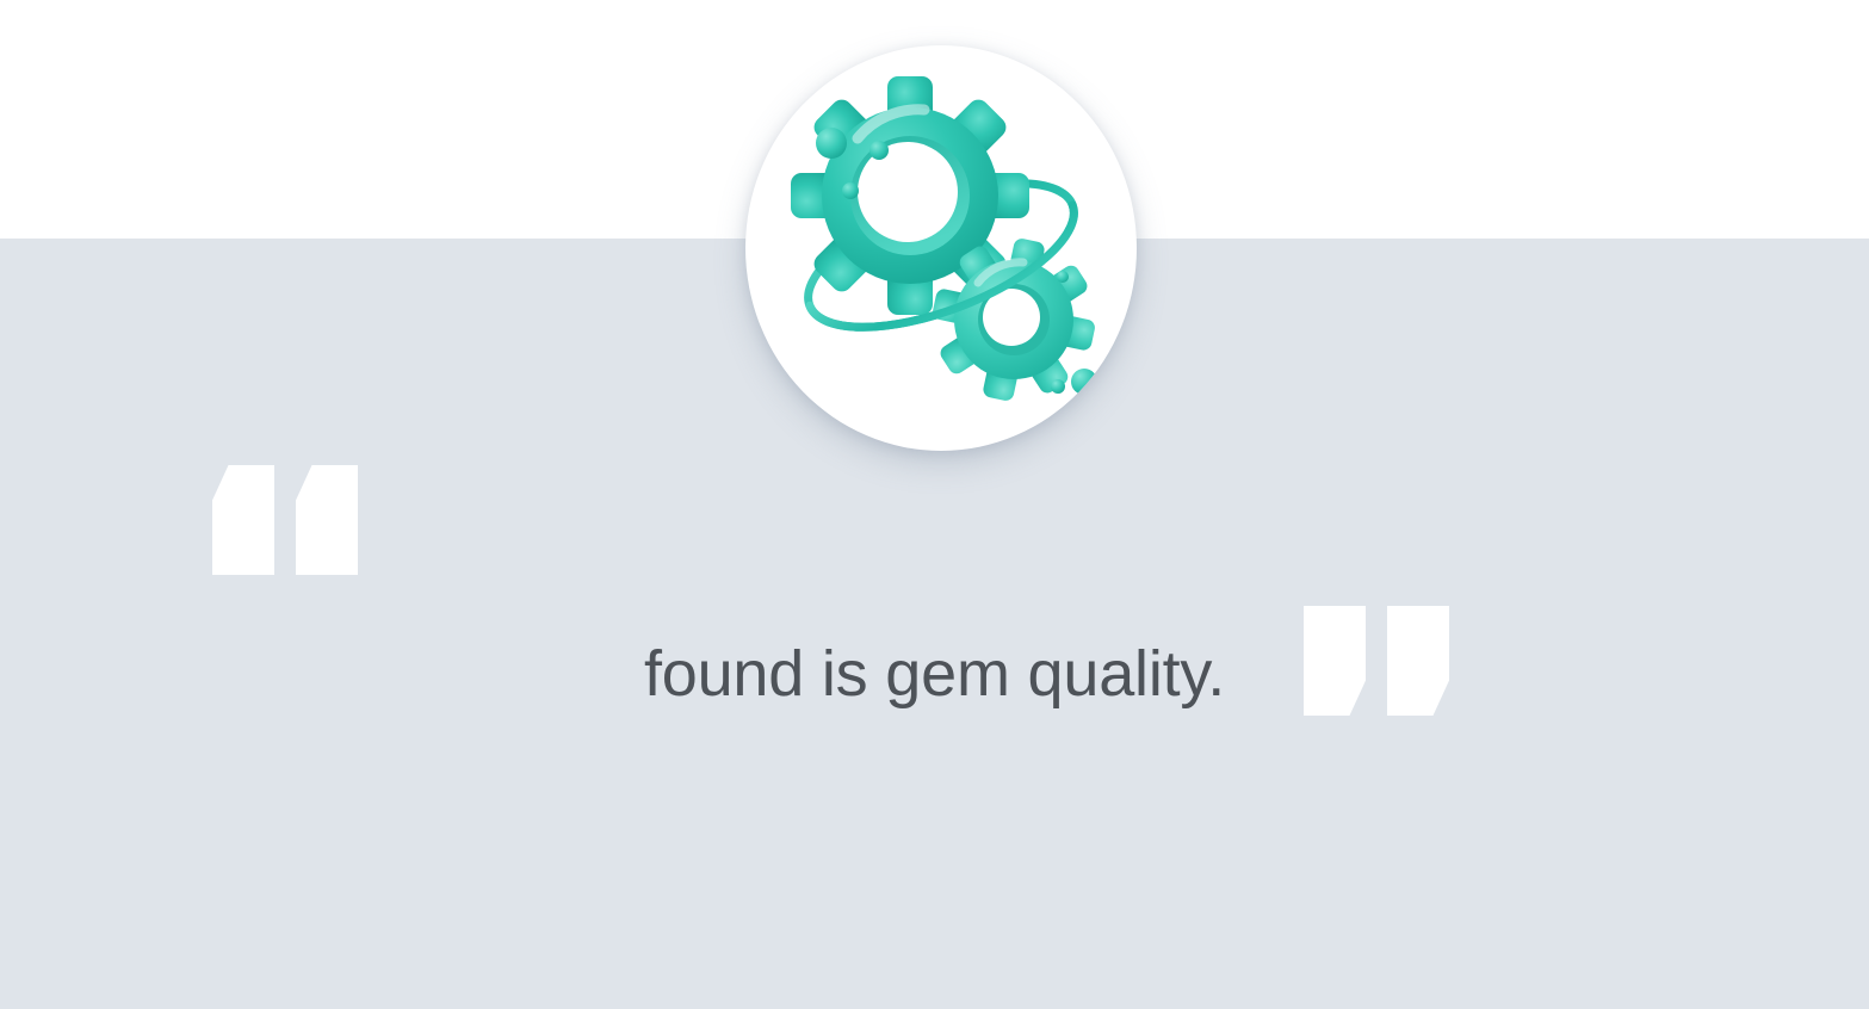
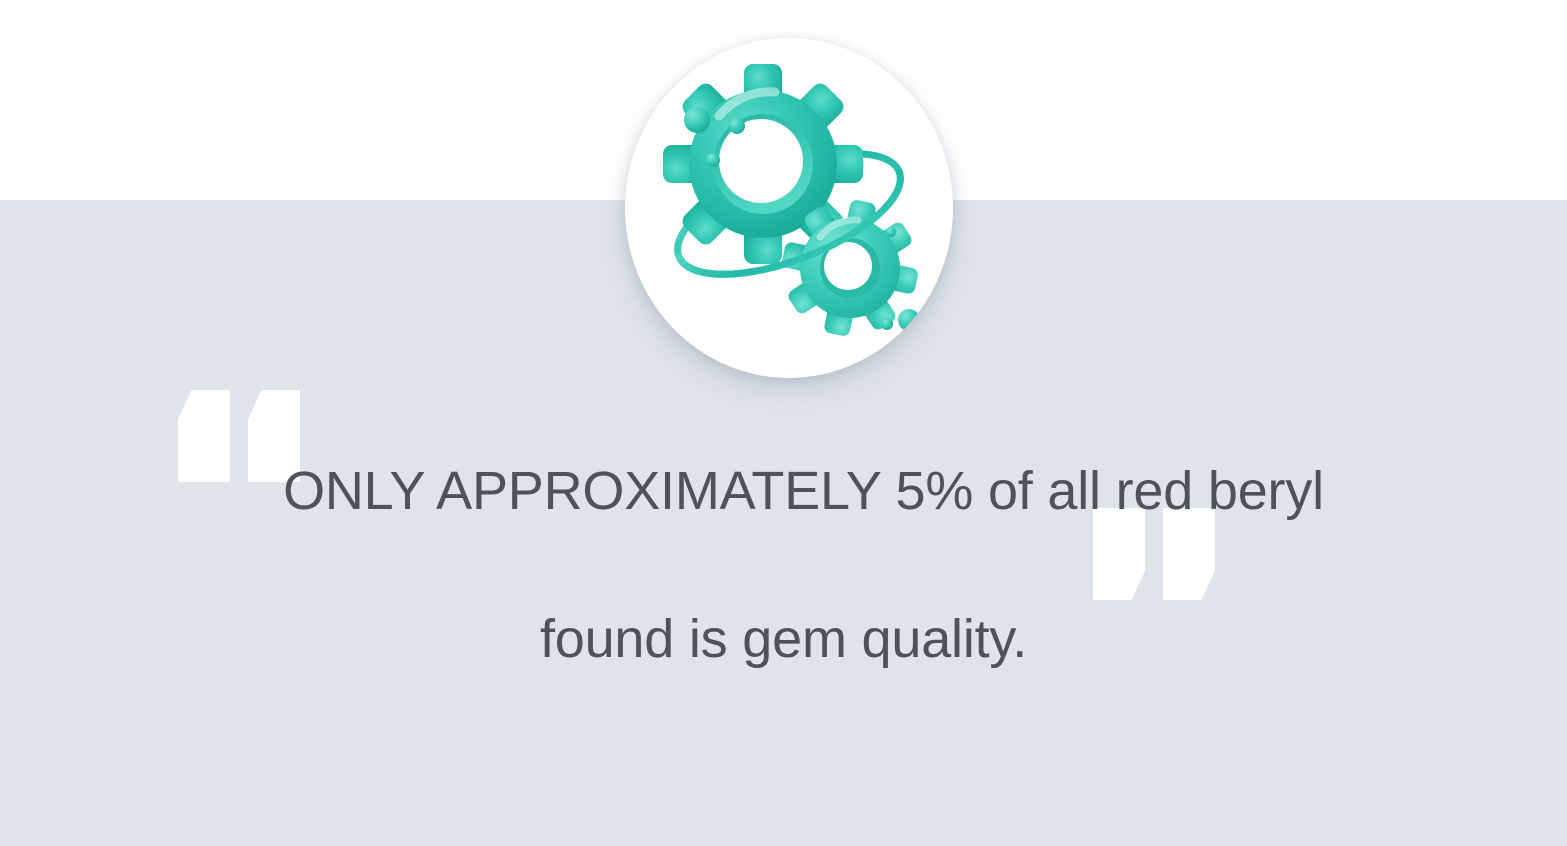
+ ONLY APPROXIMATELY 5% of all red beryl
  found is gem quality.
